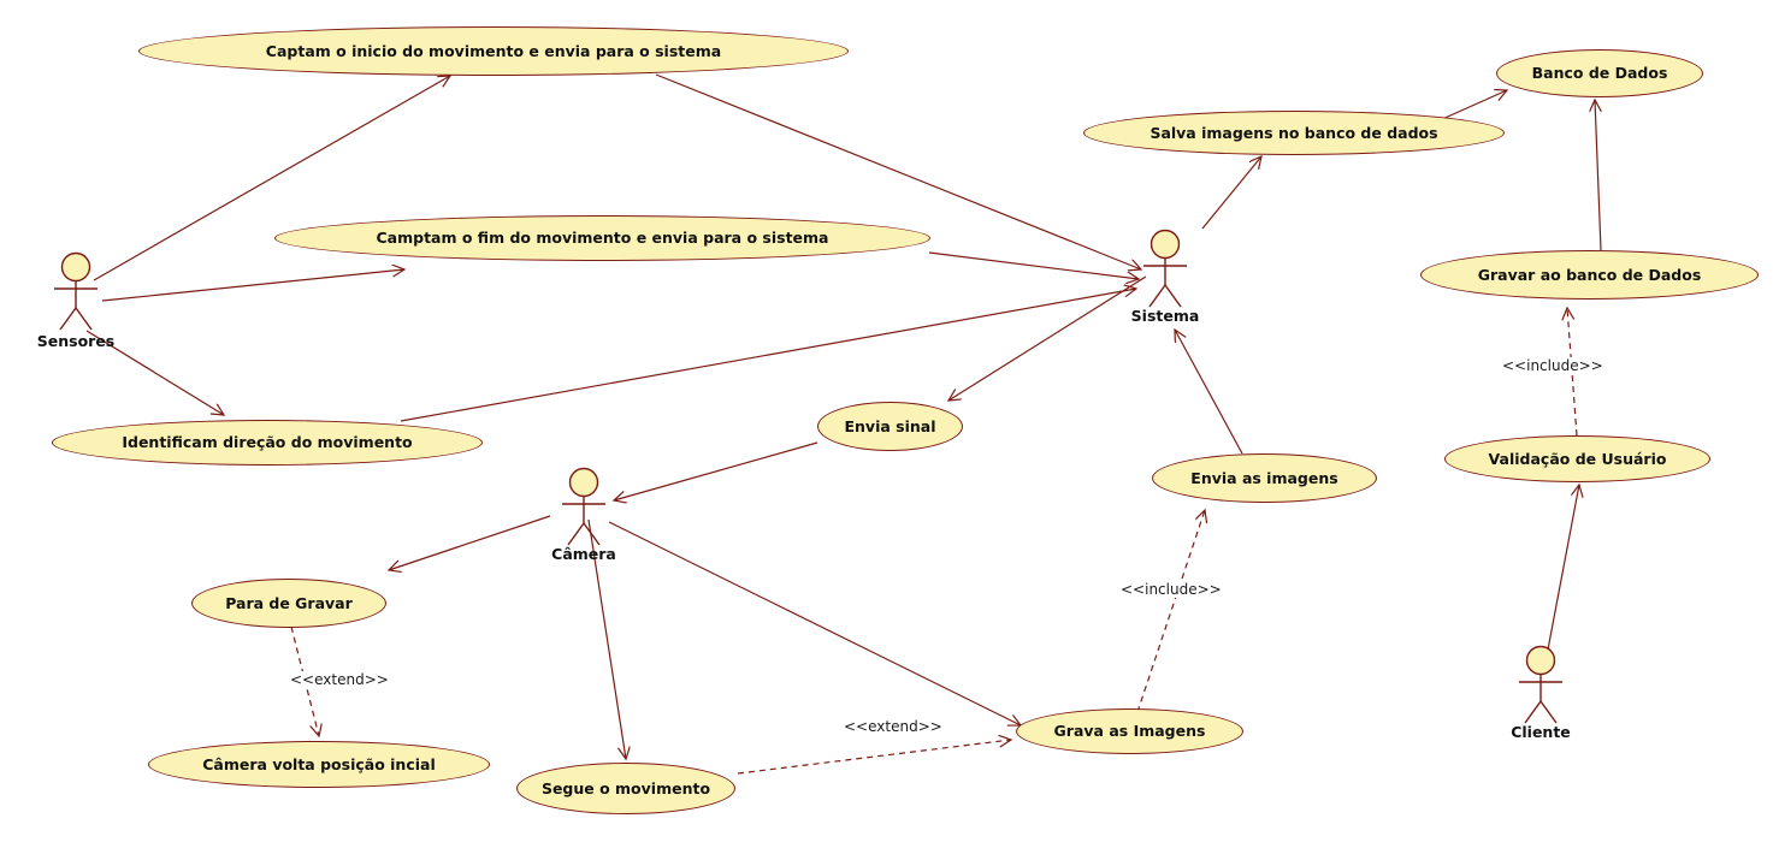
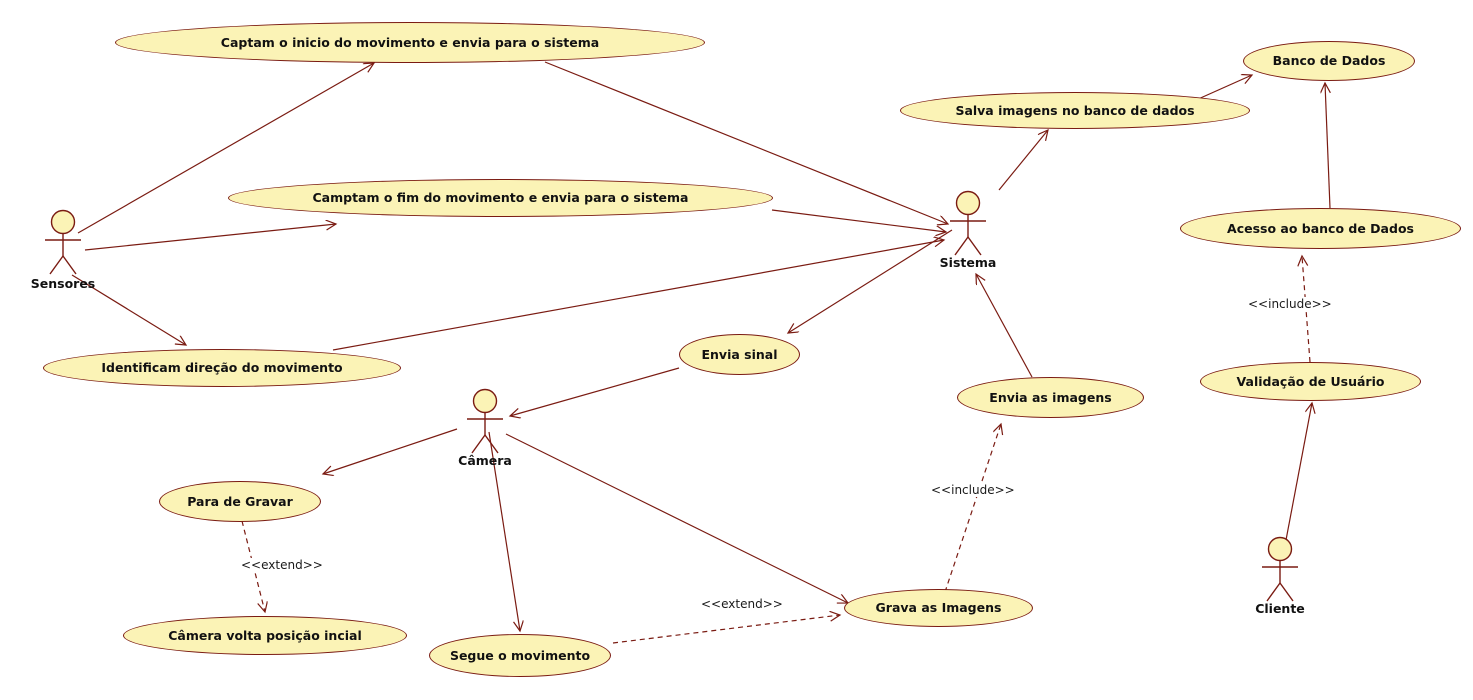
  Captam o inicio do movimento e envia para o sistema
  Camptam o fim do movimento e envia para o sistema
  Identificam direção do movimento
  Salva imagens no banco de dados
  Banco de Dados
- Gravar ao banco de Dados
+ Acesso ao banco de Dados
  Validação de Usuário
  Envia sinal
  Envia as imagens
  Para de Gravar
  Câmera volta posição incial
  Segue o movimento
  Grava as Imagens
  Sensores
  Sistema
  Câmera
  Cliente
  <<extend>>
  <<extend>>
  <<include>>
  <<include>>
